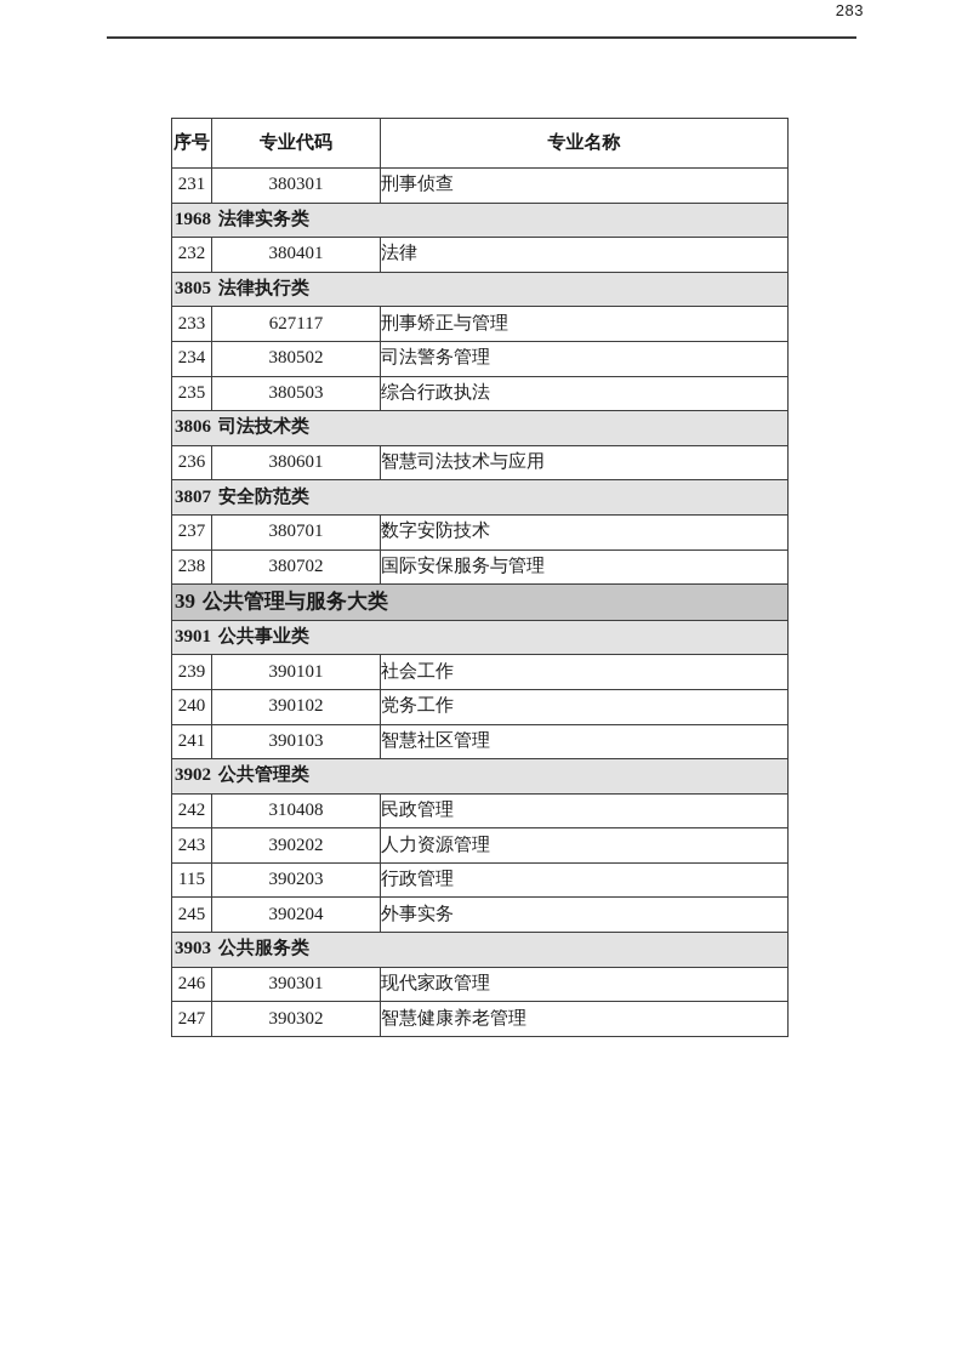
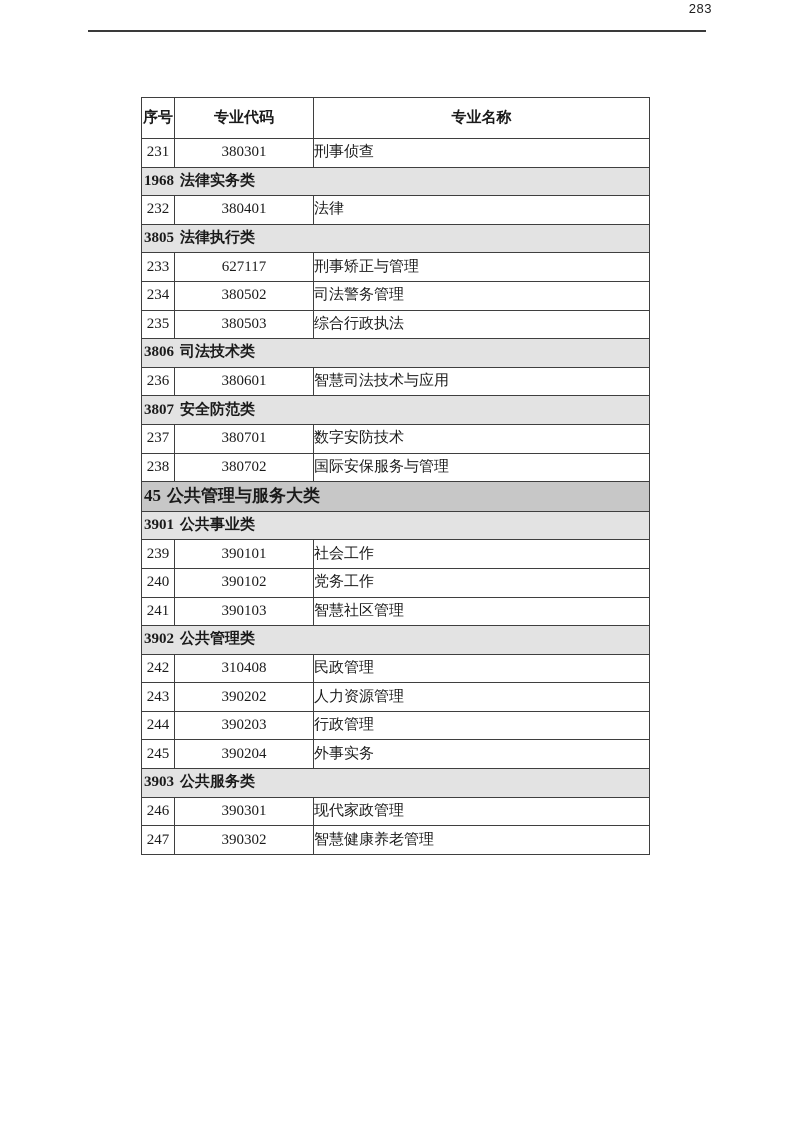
  283
  序号	专业代码	专业名称
  231	380301	刑事侦查
  1968 法律实务类
  232	380401	法律
  3805 法律执行类
  233	627117	刑事矫正与管理
  234	380502	司法警务管理
  235	380503	综合行政执法
  3806 司法技术类
  236	380601	智慧司法技术与应用
  3807 安全防范类
  237	380701	数字安防技术
  238	380702	国际安保服务与管理
- 39 公共管理与服务大类
+ 45 公共管理与服务大类
  3901 公共事业类
  239	390101	社会工作
  240	390102	党务工作
  241	390103	智慧社区管理
  3902 公共管理类
  242	310408	民政管理
  243	390202	人力资源管理
- 115	390203	行政管理
+ 244	390203	行政管理
  245	390204	外事实务
  3903 公共服务类
  246	390301	现代家政管理
  247	390302	智慧健康养老管理
